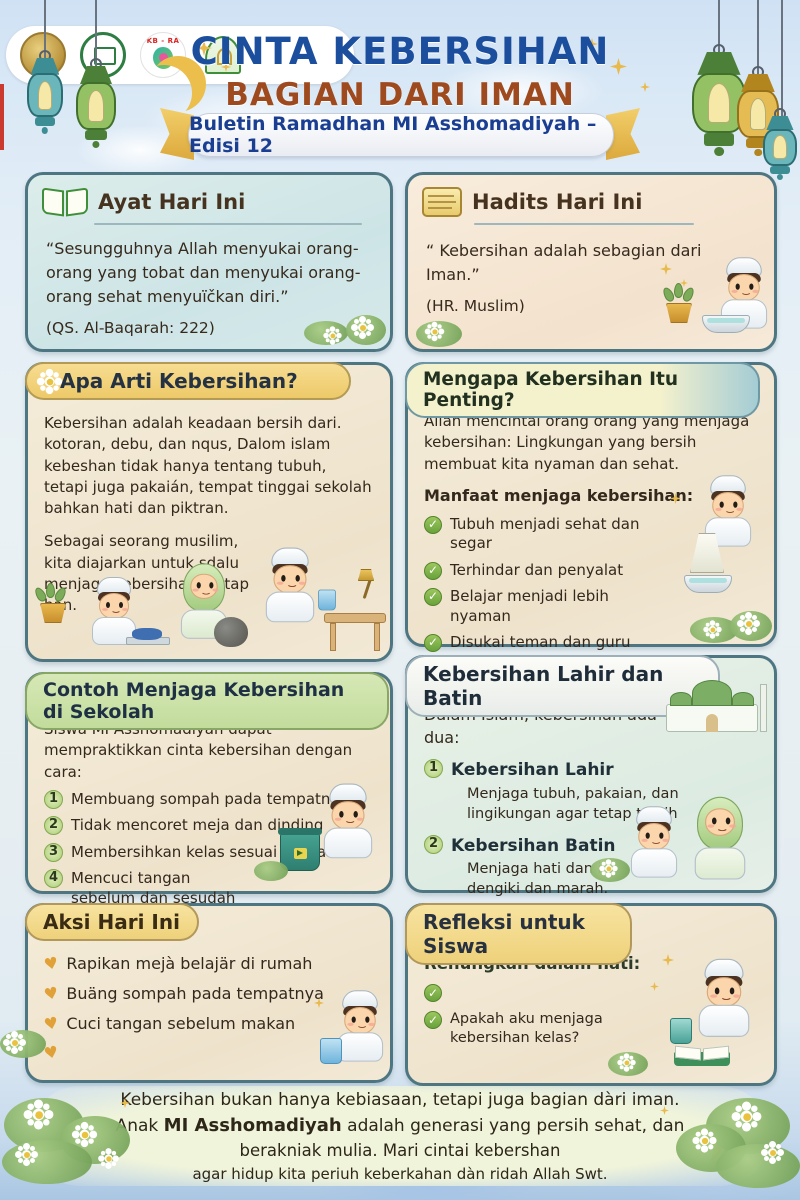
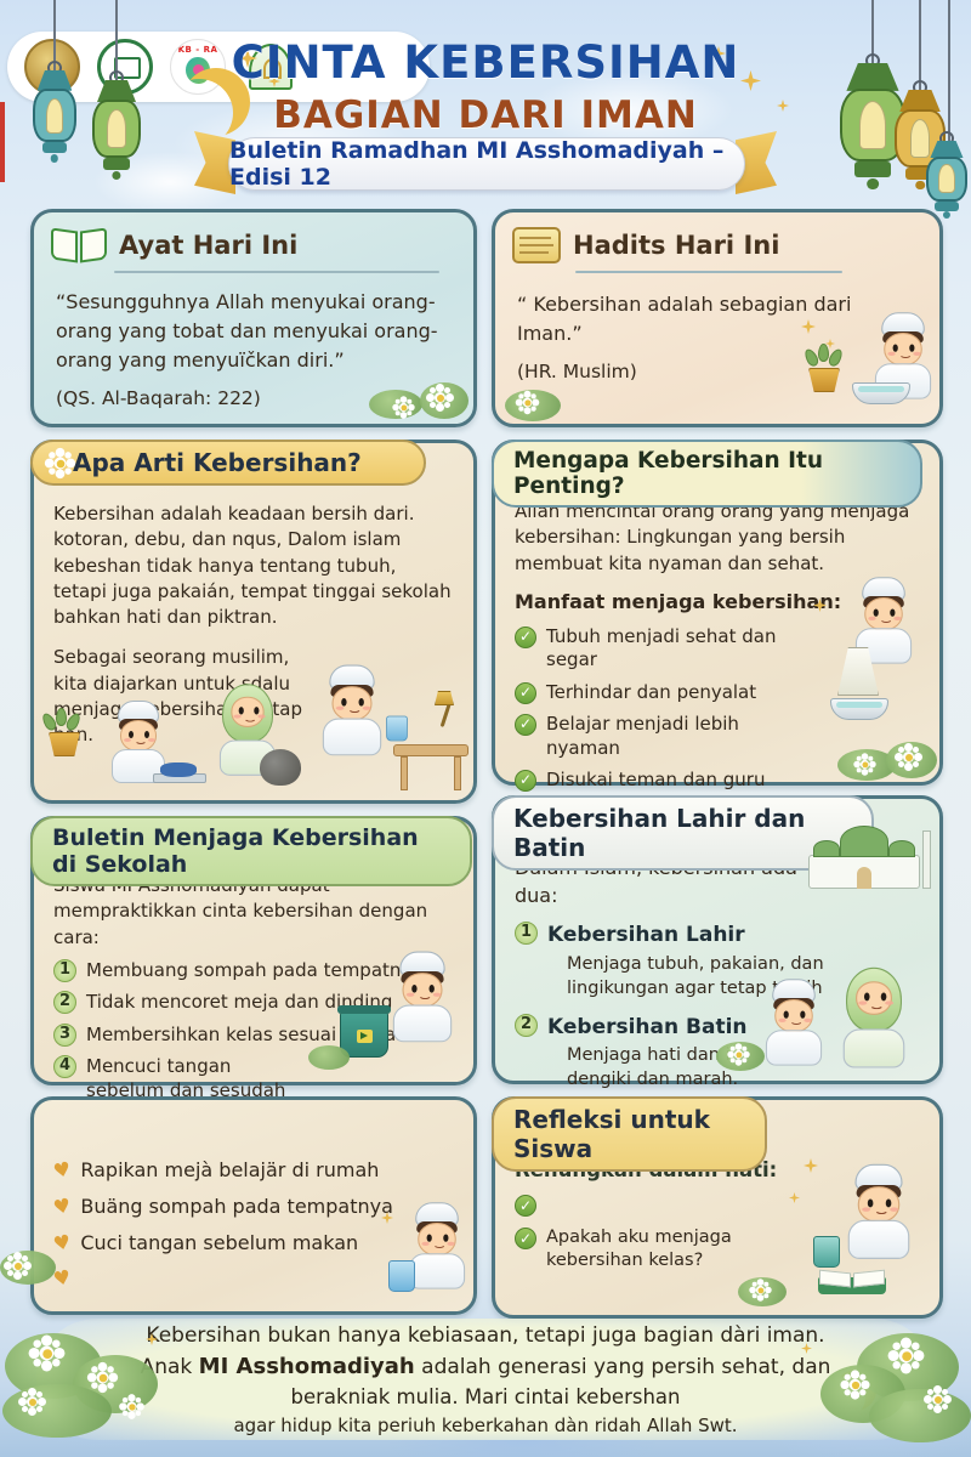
  KB - RA
  CINTA KEBERSIHAN
  BAGIAN DARI IMAN
  Buletin Ramadhan MI Asshomadiyah – Edisi 12
  Ayat Hari Ini
- “Sesungguhnya Allah menyukai orang-orang yang tobat dan menyukai orang-orang sehat menyuïčkan diri.”
+ “Sesungguhnya Allah menyukai orang-orang yang tobat dan menyukai orang-orang yang menyuïčkan diri.”
  (QS. Al-Baqarah: 222)
  Hadits Hari Ini
  “ Kebersihan adalah sebagian dari Iman.”
  (HR. Muslim)
  Apa Arti Kebersihan?
  Kebersihan adalah keadaan bersih dari. kotoran, debu, dan nqus, Dalom islam kebeshan tidak hanya tentang tubuh, tetapi juga pakaián, tempat tinggai sekolah bahkan hati dan piktran.
  Sebagai seorang musilim, kita diajarkan untukdalu enjagbersihtap n.
  Mengapa Kebersihan Itu Penting?
  Allah mencintai orang orang yang menjaga kebersihan: Lingkungan yang bersih membuat kita nyaman dan sehat.
  Manfaat menjaga kebersihan:
  ✓
  Tubuh menjadi sehat dan segar
  ✓
  Terhindar dan penyalat
  ✓
  Belajar menjadi lebih nyaman
  ✓
  Disukai teman dan guru
- Contoh Menjaga Kebersihan di Sekolah
+ Buletin Menjaga Kebersihan di Sekolah
  1
  Membuang sompah pada tempatn
  2
  Tidak mencoret meja dan dinding
  3
  Membersihkan kelas sesuaia
  4
  Mencuci tangan sebelum dan sesudah
  Kebersihan Lahir dan Batin
  1
  Kebersihan Lahir
  Menjaga tubuh, pakaian, dan lingikungan agar tetaph
  2
  Kebersihan Batin
- Aksi Hari Ini
  Rapikan mejà belajär di rumah
  Buäng sompah pada tempatnya
  Cuci tangan sebelum makan
  Refleksi untuk Siswa
  ✓
  ✓
  Apakah aku menjaga kebersihan kelas?
  ebersihan bukan hanya kebiasaan, tetapi juga bagian dàri iman.
  nak MI Asshomadiyah adalah generasi yang persih sehat, dan
  berakniak mulia. Mari cintai kebershan
  agar hidup kita periuh keberkahan dàn ridah Allah Swt.
